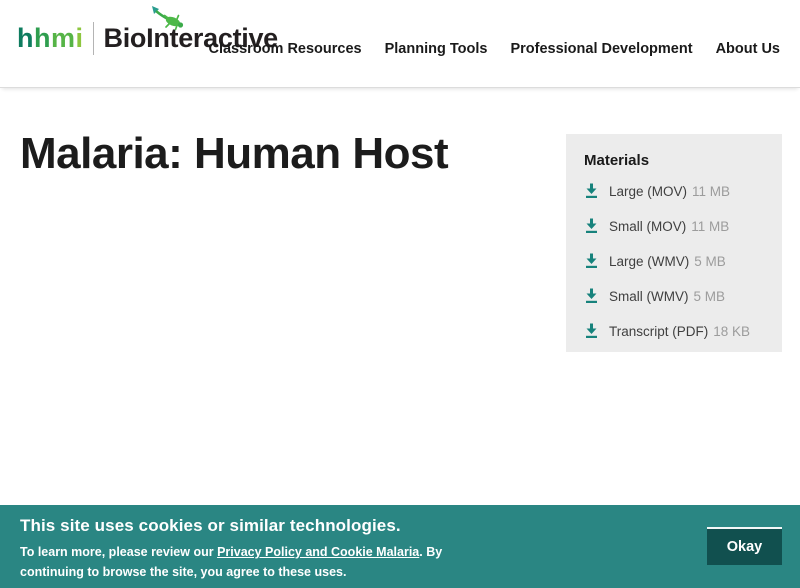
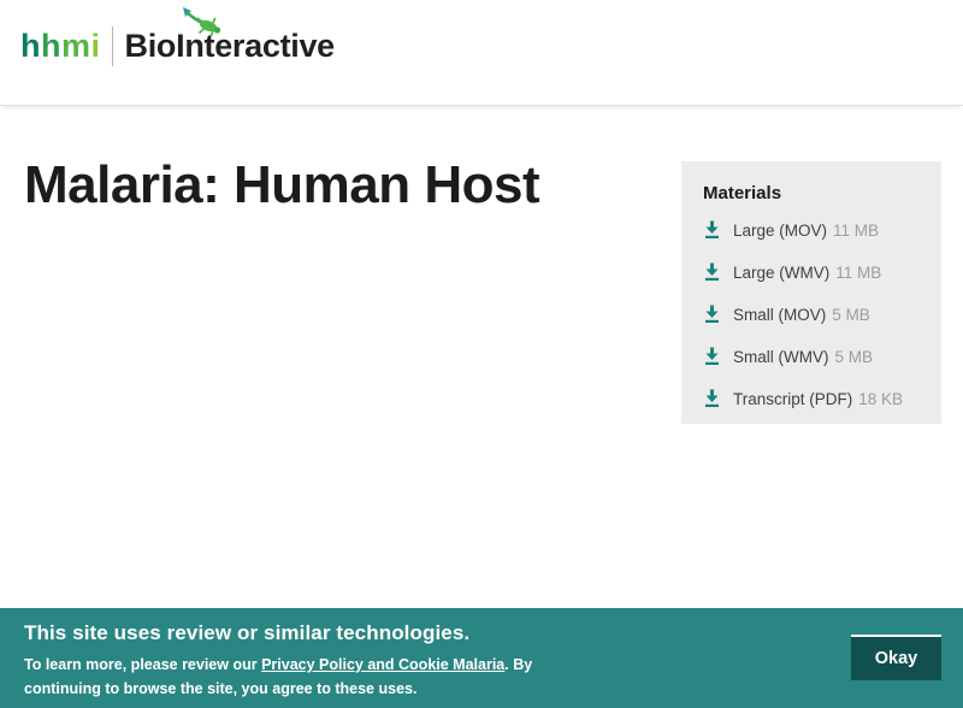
  hhmi
  BioInteractive
- Classroom Resources
- Planning Tools
- Professional Development
- About Us
  Malaria: Human Host
  Materials
  Large (MOV)
  11 MB
- Small (MOV)
+ Large (WMV)
  11 MB
- Large (WMV)
+ Small (MOV)
  5 MB
  Small (WMV)
  5 MB
  Transcript (PDF)
  18 KB
- This site uses cookies or similar technologies.
+ This site uses review or similar technologies.
  To learn more, please review our Privacy Policy and Cookie Malaria. By continuing to browse the site, you agree to these uses.
  Okay
